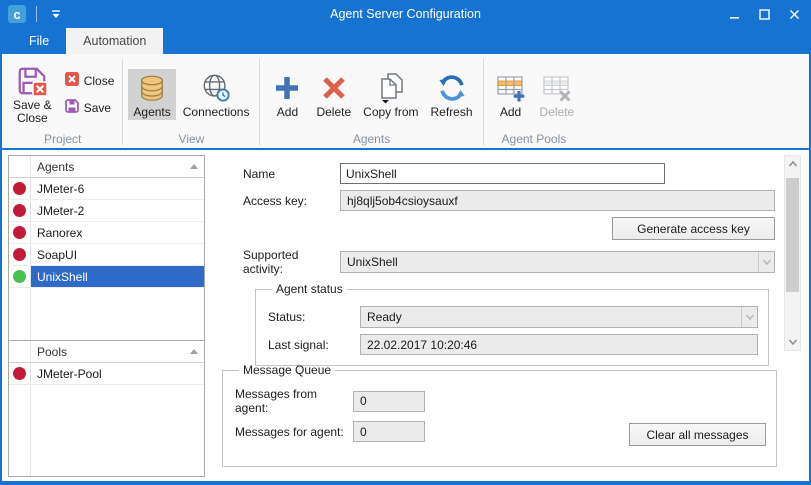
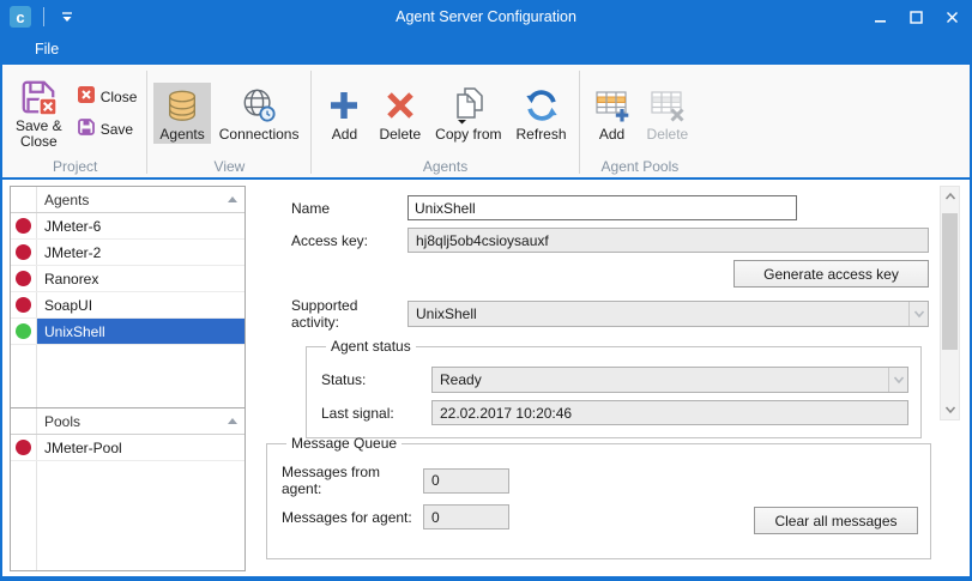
  c
  Agent Server Configuration
  File
- Automation
  Save &
  Close
  Close
  Save
  Project
  Agents
  Connections
  View
  Add
  Delete
  Copy from
  Refresh
  Agents
  Add
  Delete
  Agent Pools
  Agents
  JMeter-6
  JMeter-2
  Ranorex
  SoapUI
  UnixShell
  Pools
  JMeter-Pool
  Name
  UnixShell
  Access key:
  hj8qlj5ob4csioysauxf
  Generate access key
  Supported activity:
  UnixShell
  Agent status
  Status:
  Ready
  Last signal:
  22.02.2017 10:20:46
  Message Queue
  Messages from agent:
  0
  Messages for agent:
  0
  Clear all messages
